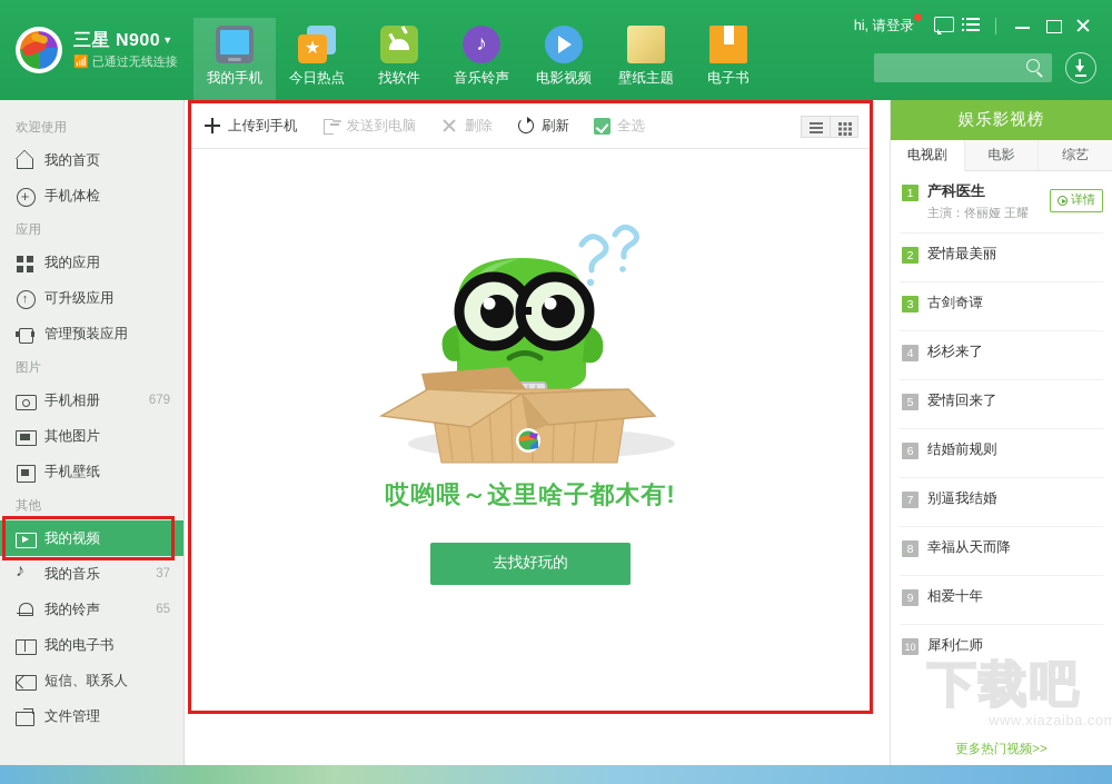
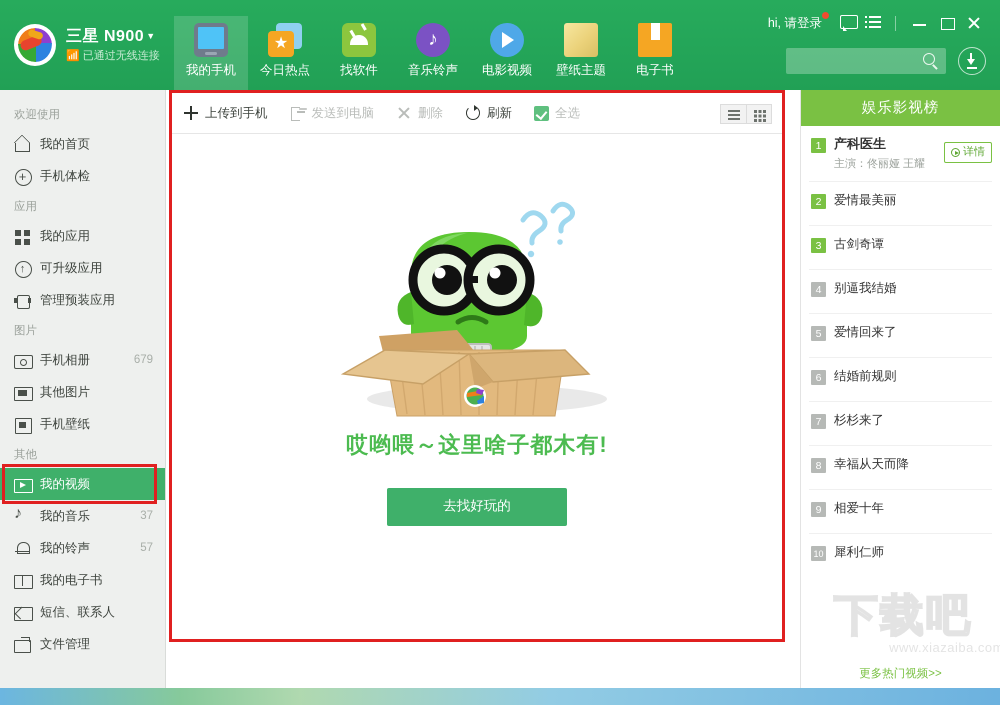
  三星 N900 ▼
  📶 已通过无线连接
  我的手机
  今日热点
  找软件
  音乐铃声
  电影视频
  壁纸主题
  电子书
  hi, 请登录
  欢迎使用
  我的首页
  手机体检
  应用
  我的应用
  可升级应用
  管理预装应用
  图片
  手机相册
  679
  其他图片
  手机壁纸
  其他
  我的视频
  我的音乐
  37
  我的铃声
- 65
+ 57
  我的电子书
  短信、联系人
  文件管理
  上传到手机
  发送到电脑
  删除
  刷新
  全选
  哎哟喂～这里啥子都木有!
  去找好玩的
  娱乐影视榜
- 电视剧
- 电影
- 综艺
  1
  产科医生
  主演：佟丽娅 王耀
  详情
  2
  爱情最美丽
  3
  古剑奇谭
  4
- 杉杉来了
+ 别逼我结婚
  5
  爱情回来了
  6
  结婚前规则
  7
- 别逼我结婚
+ 杉杉来了
  8
  幸福从天而降
  9
  相爱十年
  10
  犀利仁师
  下载吧
  www.xiazaiba.com
  更多热门视频>>
